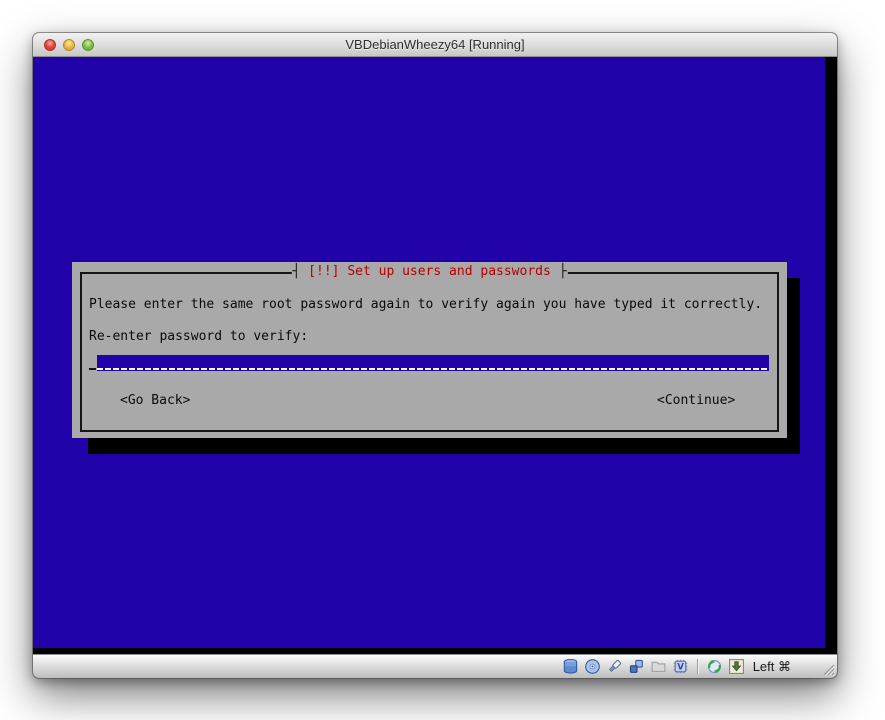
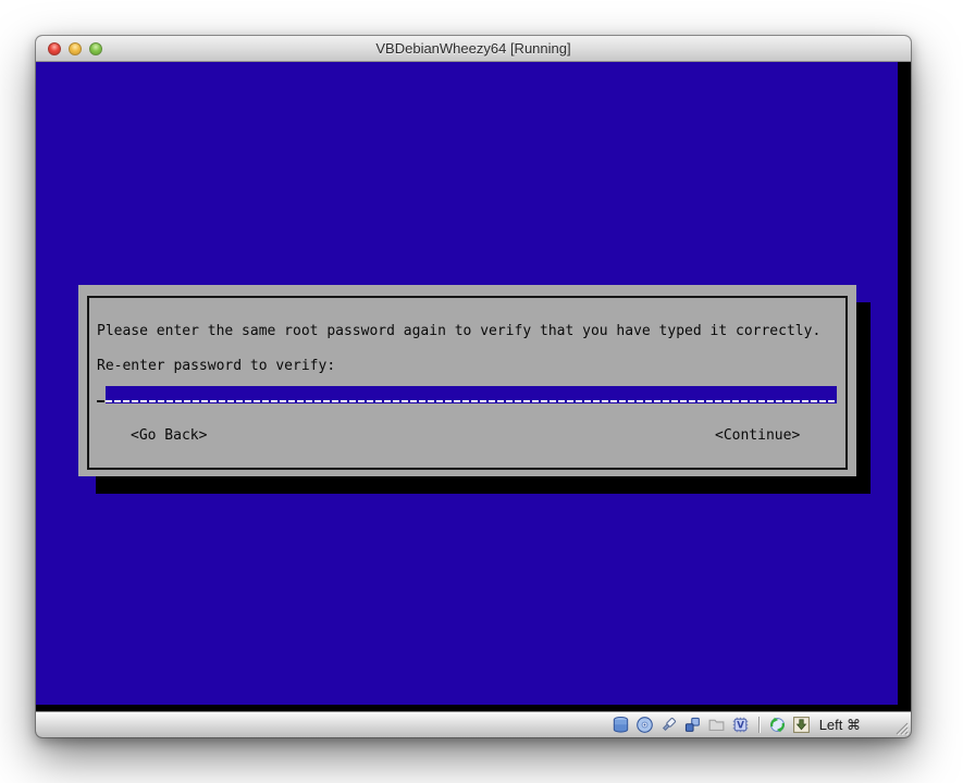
  VBDebianWheezy64 [Running]
- ┤
- [!!] Set up users and passwords
- ├
- Please enter the same root password again to verify again you have typed it correctly.
+ Please enter the same root password again to verify that you have typed it correctly.
  Re-enter password to verify:
  <Go Back>
  <Continue>
  V
  Left ⌘
